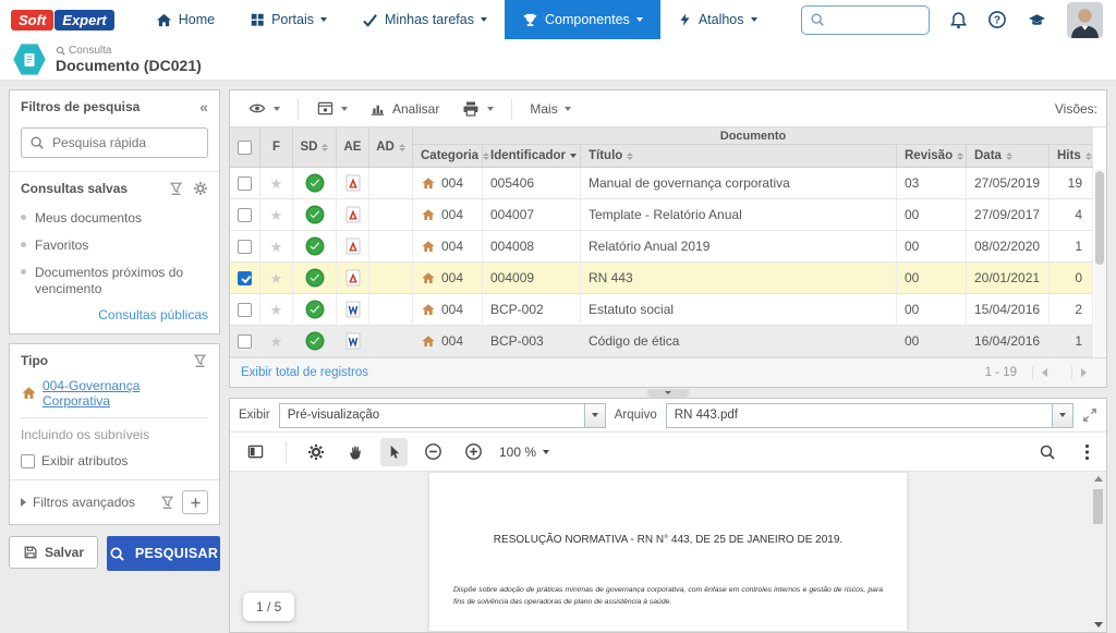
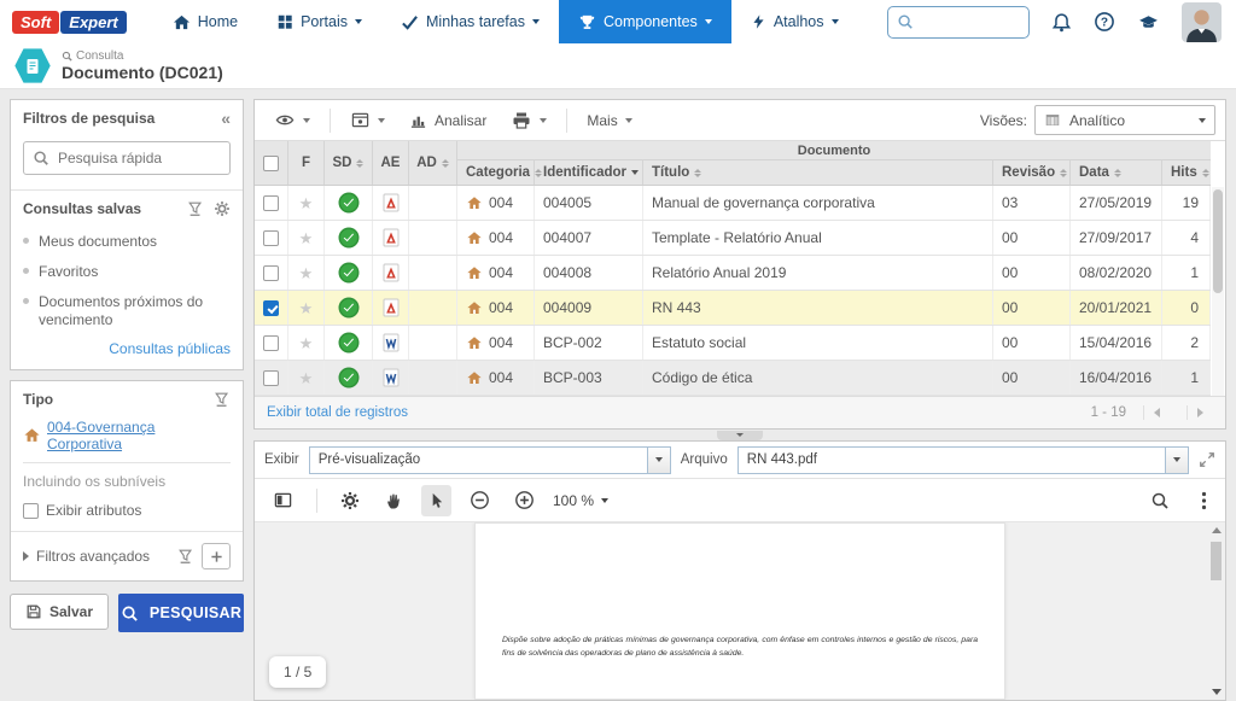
  Soft
  Expert
  Home
  Portais
  Minhas tarefas
  Componentes
  Atalhos
  ?
  Consulta
  Documento (DC021)
  Filtros de pesquisa
  «
  Pesquisa rápida
  Consultas salvas
  Meus documentos
  Favoritos
  Documentos próximos do vencimento
  Consultas públicas
  Tipo
  004-Governança Corporativa
  Incluindo os subníveis
  Exibir atributos
  Filtros avançados
  Salvar
  PESQUISAR
  Analisar
  Mais
  Visões:
+ Analítico
  F
  SD
  AE
  AD
  Documento
  Categoria
  Identificador
  Título
  Revisão
  Data
  Hits
  ★
  004
- 005406
+ 004005
  Manual de governança corporativa
  03
  27/05/2019
  19
  ★
  004
  004007
  Template - Relatório Anual
  00
  27/09/2017
  4
  ★
  004
  004008
  Relatório Anual 2019
  00
  08/02/2020
  1
  ★
  004
  004009
  RN 443
  00
  20/01/2021
  0
  ★
  004
  BCP-002
  Estatuto social
  00
  15/04/2016
  2
  ★
  004
  BCP-003
  Código de ética
  00
  16/04/2016
  1
  Exibir total de registros
  1 - 19
  Exibir
  Pré-visualização
  Arquivo
  RN 443.pdf
  100 %
- RESOLUÇÃO NORMATIVA - RN N° 443, DE 25 DE JANEIRO DE 2019.
  1 / 5
